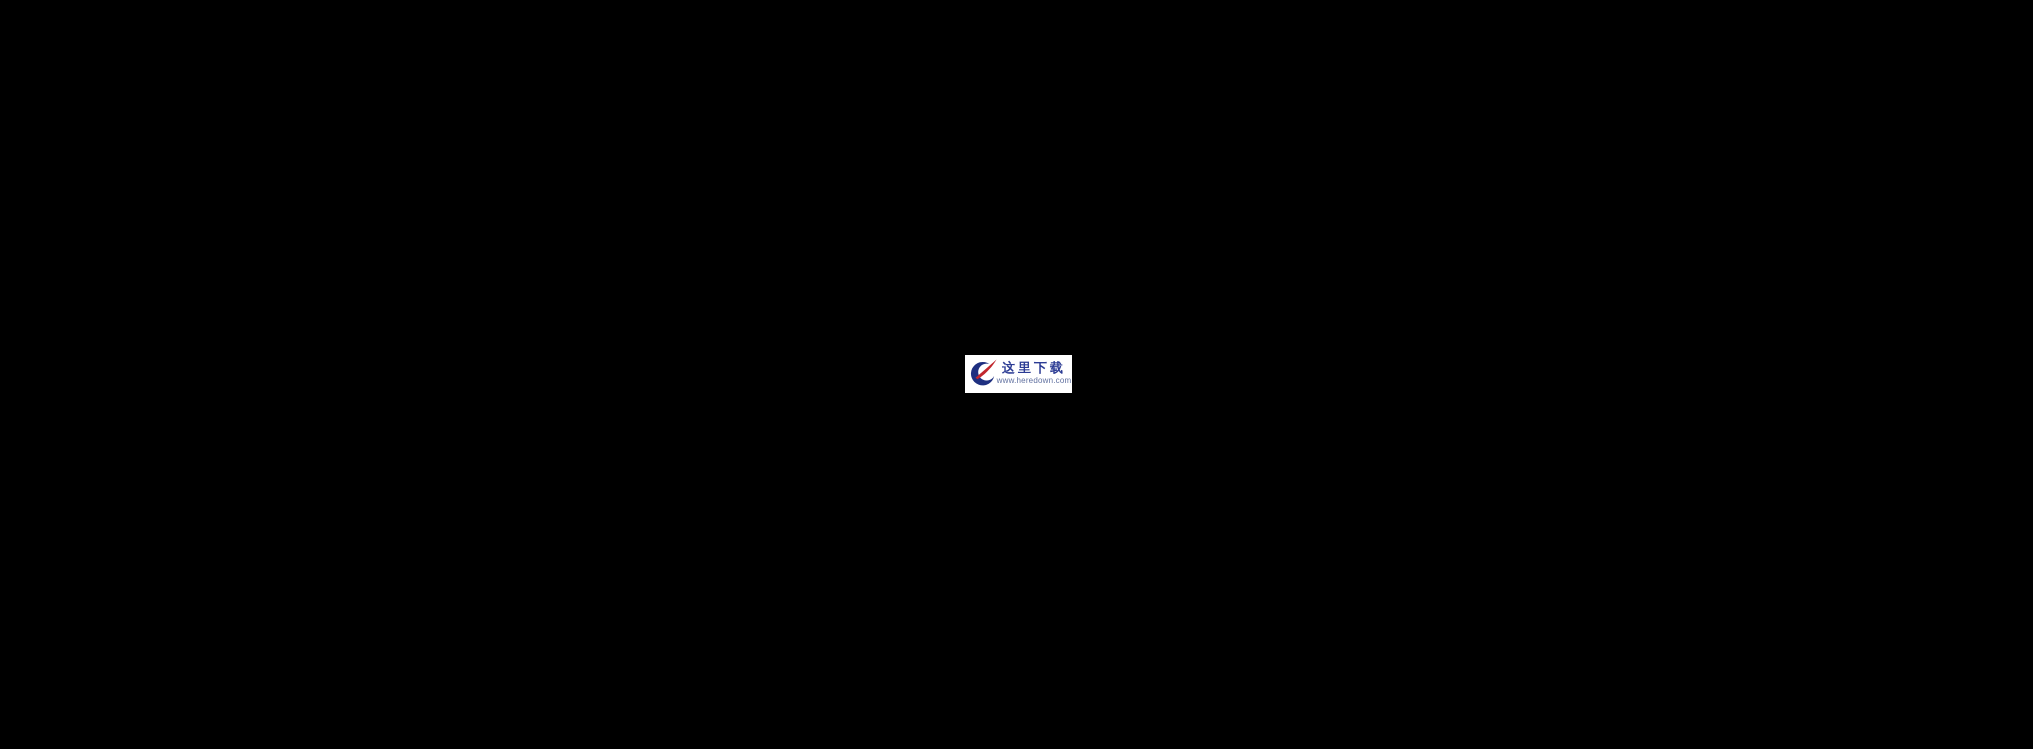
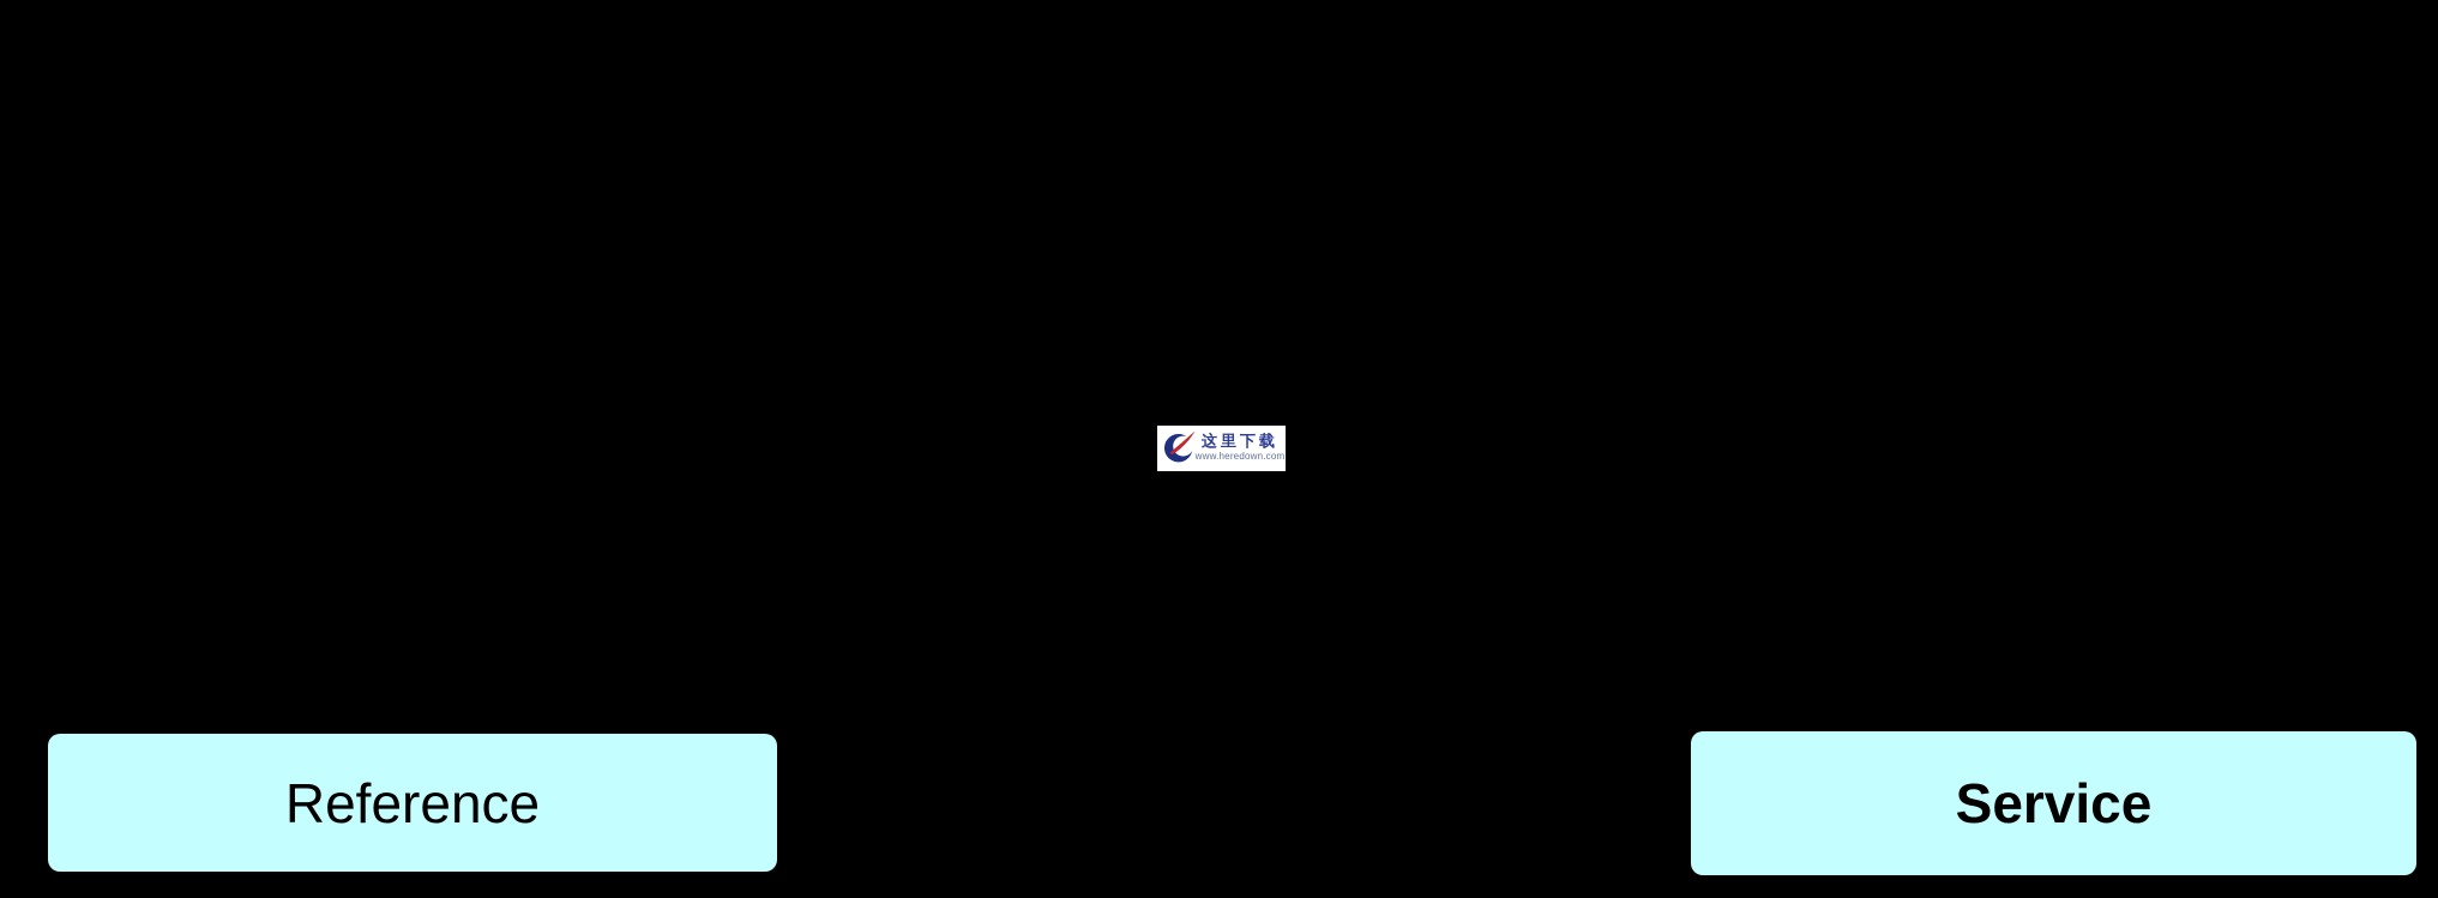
+ Reference
+ Service
  这里下载
  www.heredown.com
